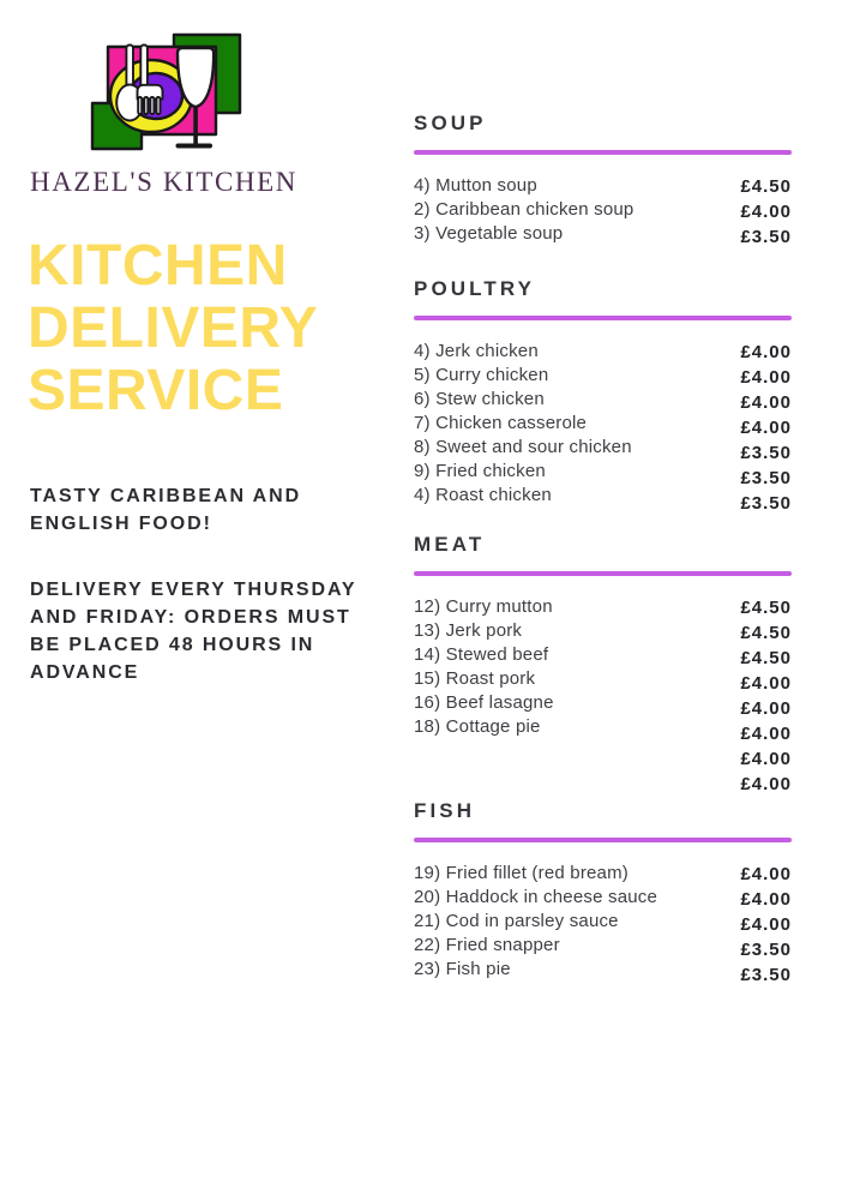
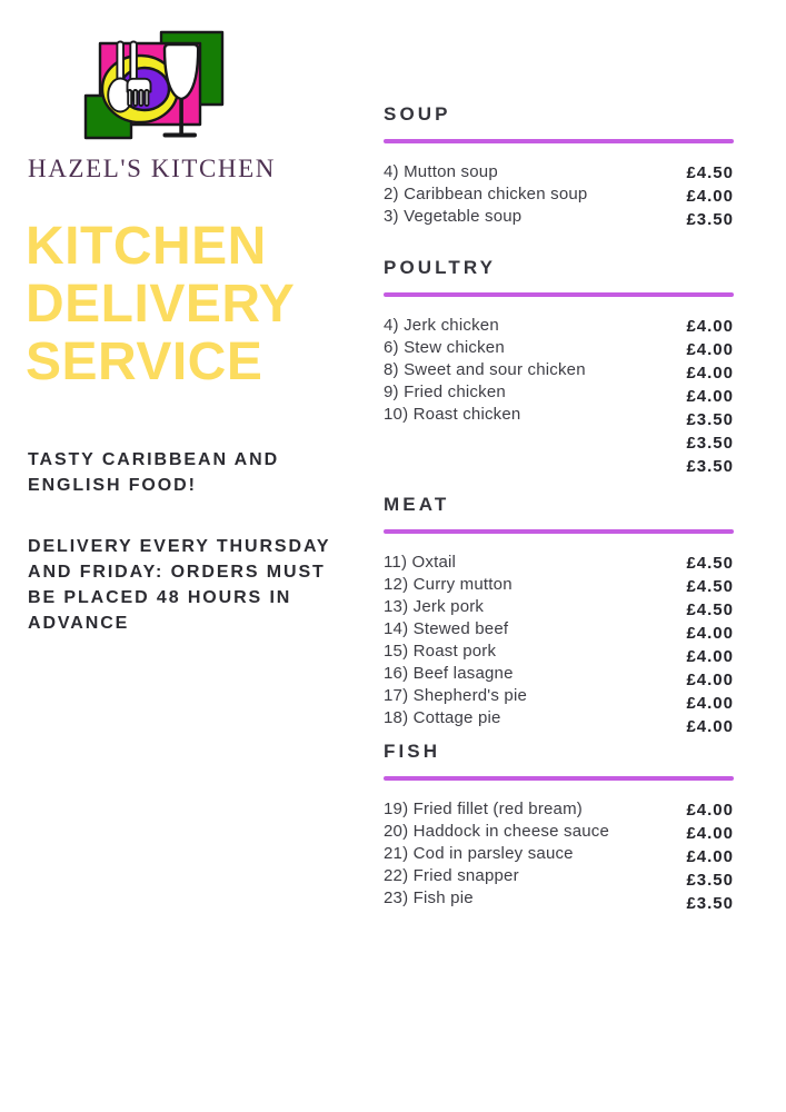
  HAZEL'S KITCHEN
  KITCHEN
  DELIVERY
  SERVICE
  TASTY CARIBBEAN AND ENGLISH FOOD!
  DELIVERY EVERY THURSDAY AND FRIDAY: ORDERS MUST BE PLACED 48 HOURS IN ADVANCE
  SOUP
  4) Mutton soup
  2) Caribbean chicken soup
  3) Vegetable soup
  £4.50
  £4.00
  £3.50
  POULTRY
  4) Jerk chicken
- 5) Curry chicken
  6) Stew chicken
- 7) Chicken casserole
  8) Sweet and sour chicken
  9) Fried chicken
- 4) Roast chicken
+ 10) Roast chicken
  £4.00
  £4.00
  £4.00
  £4.00
  £3.50
  £3.50
  £3.50
  MEAT
+ 11) Oxtail
  12) Curry mutton
  13) Jerk pork
  14) Stewed beef
  15) Roast pork
  16) Beef lasagne
+ 17) Shepherd's pie
  18) Cottage pie
  £4.50
  £4.50
  £4.50
  £4.00
  £4.00
  £4.00
  £4.00
  £4.00
  FISH
  19) Fried fillet (red bream)
  20) Haddock in cheese sauce
  21) Cod in parsley sauce
  22) Fried snapper
  23) Fish pie
  £4.00
  £4.00
  £4.00
  £3.50
  £3.50
